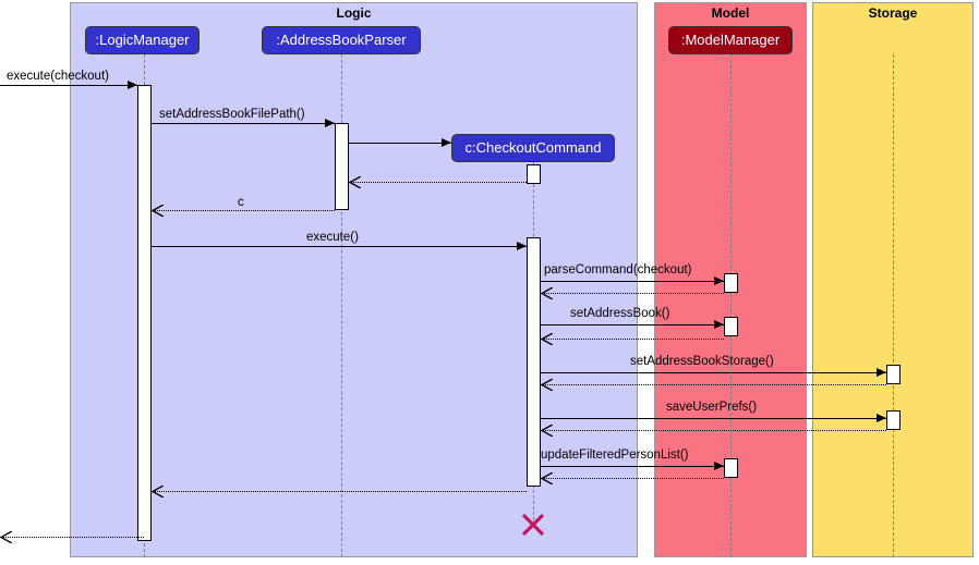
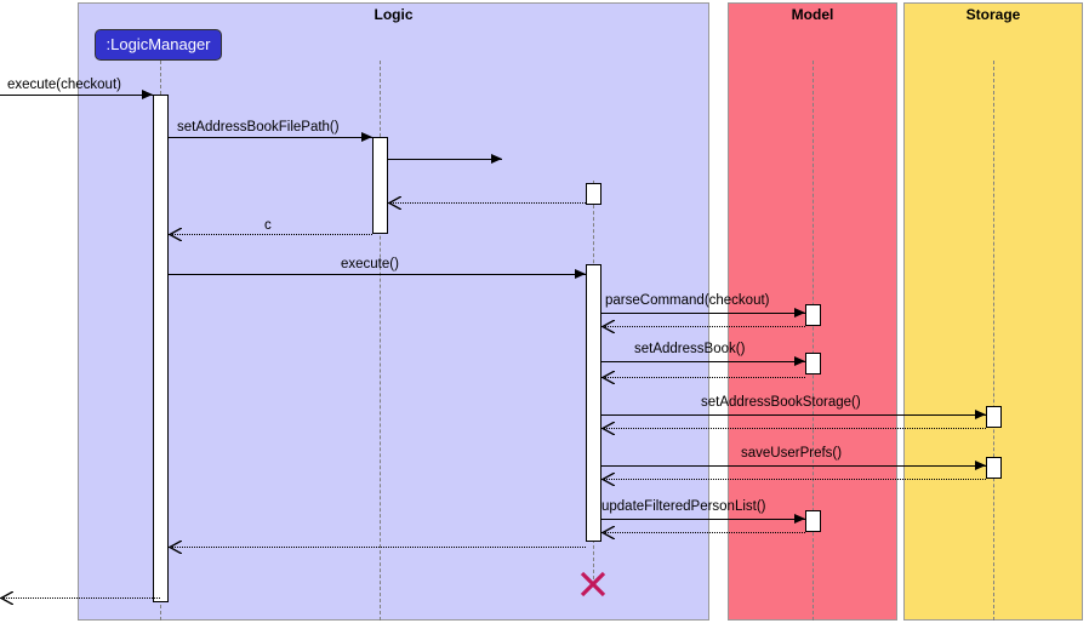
  Logic
  Model
  Storage
  execute(checkout)
  setAddressBookFilePath()
  c
  execute()
  parseCommand(checkout)
  setAddressBook()
  setAddressBookStorage()
  saveUserPrefs()
  updateFilteredPersonList()
  :LogicManager
- :AddressBookParser
- c:CheckoutCommand
- :ModelManager
